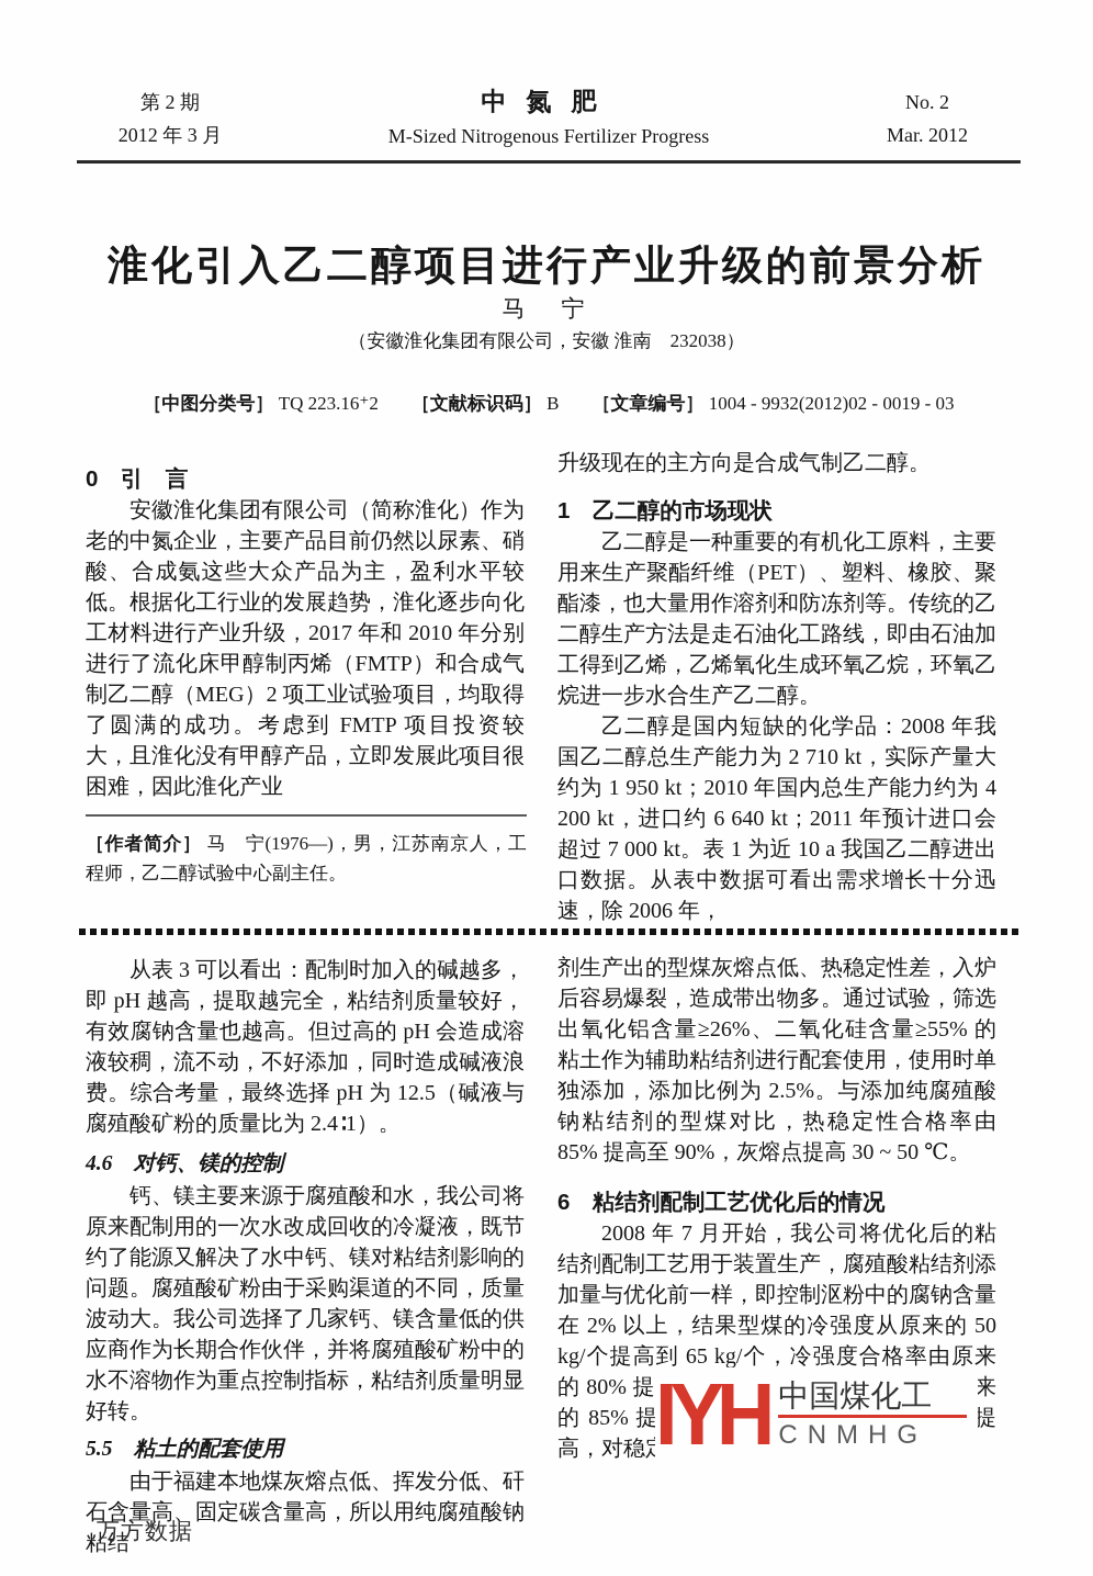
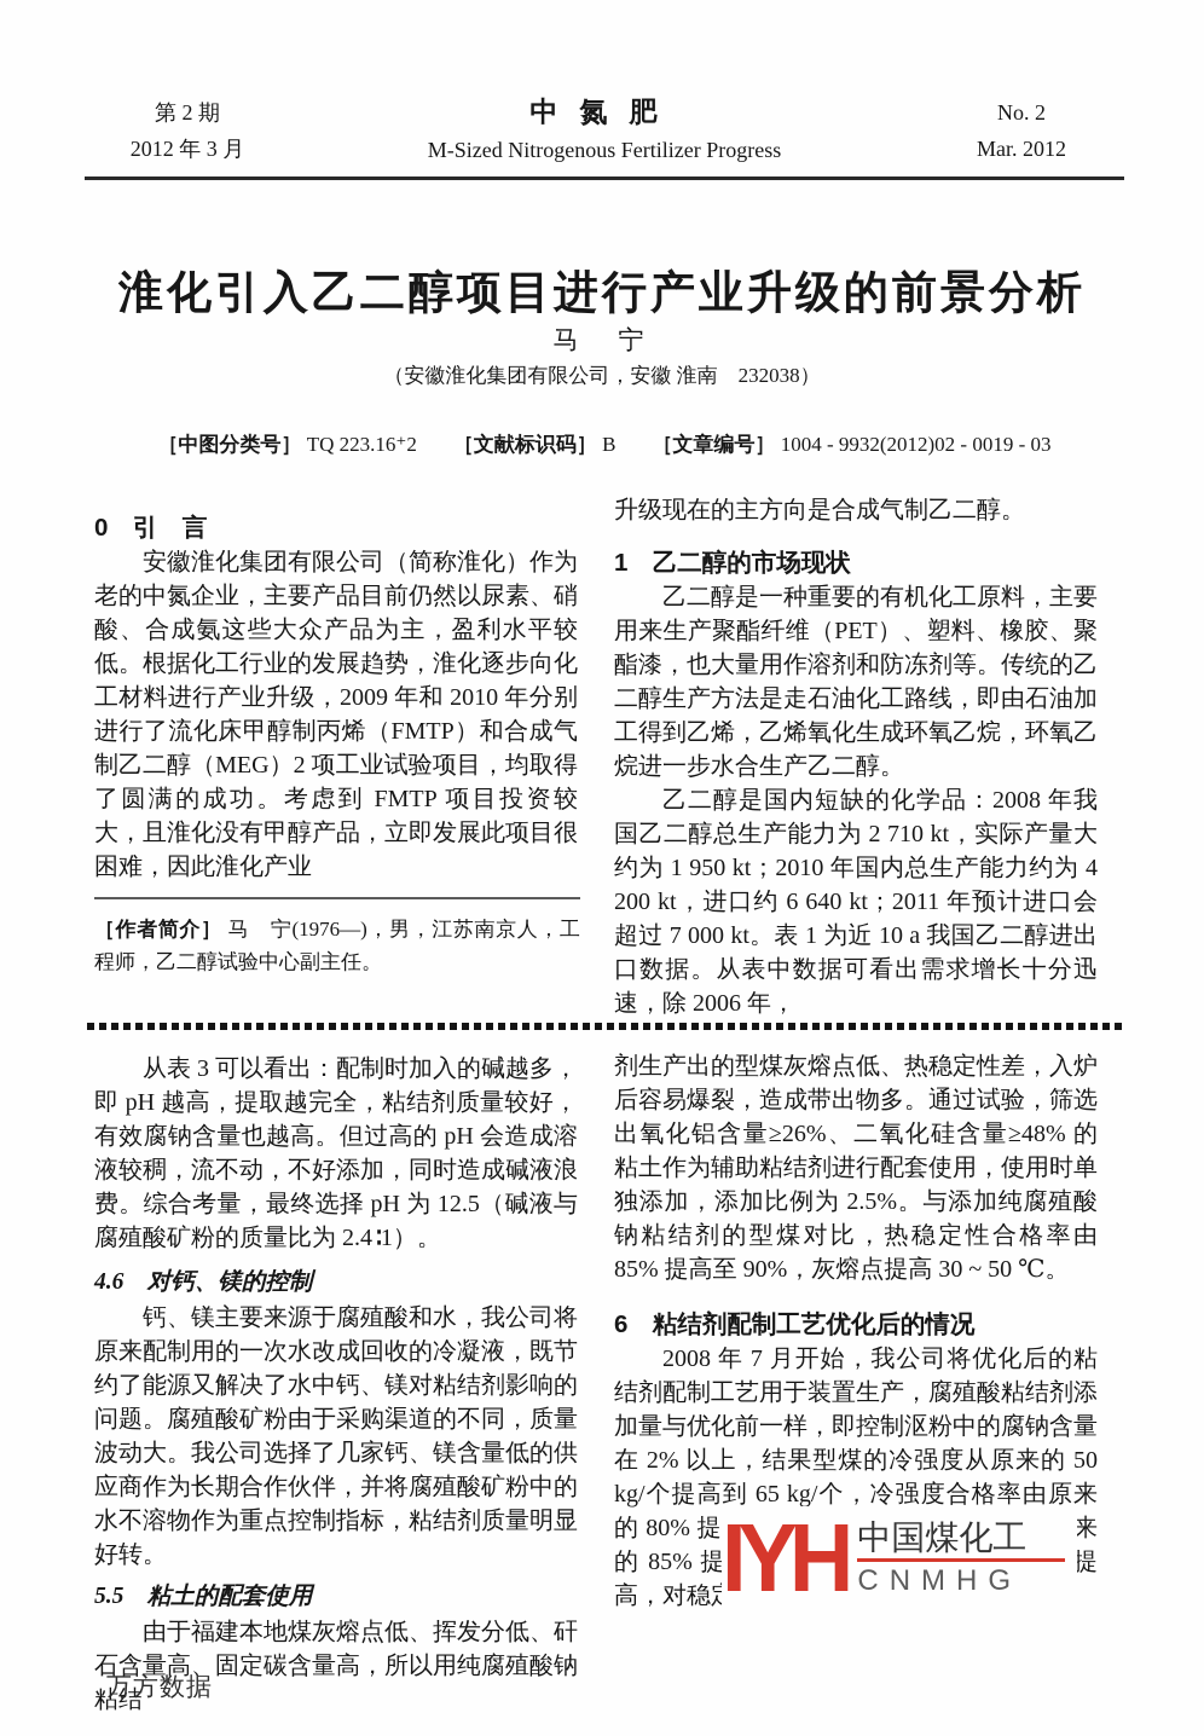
  第 2 期
  2012 年 3 月
  中氮肥
  M-Sized Nitrogenous Fertilizer Progress
  No. 2
  Mar. 2012
  淮化引入乙二醇项目进行产业升级的前景分析
  马 宁
  （安徽淮化集团有限公司，安徽 淮南 232038）
  ［中图分类号］ TQ 223.16⁺2
  ［文献标识码］ B
  ［文章编号］ 1004 - 9932(2012)02 - 0019 - 03
  0 引 言
- 安徽淮化集团有限公司（简称淮化）作为老的中氮企业，主要产品目前仍然以尿素、硝酸、合成氨这些大众产品为主，盈利水平较低。根据化工行业的发展趋势，淮化逐步向化工材料进行产业升级，2017 年和 2010 年分别进行了流化床甲醇制丙烯（FMTP）和合成气制乙二醇（MEG）2 项工业试验项目，均取得了圆满的成功。考虑到 FMTP 项目投资较大，且淮化没有甲醇产品，立即发展此项目很困难，因此淮化产业
+ 安徽淮化集团有限公司（简称淮化）作为老的中氮企业，主要产品目前仍然以尿素、硝酸、合成氨这些大众产品为主，盈利水平较低。根据化工行业的发展趋势，淮化逐步向化工材料进行产业升级，2009 年和 2010 年分别进行了流化床甲醇制丙烯（FMTP）和合成气制乙二醇（MEG）2 项工业试验项目，均取得了圆满的成功。考虑到 FMTP 项目投资较大，且淮化没有甲醇产品，立即发展此项目很困难，因此淮化产业
  升级现在的主方向是合成气制乙二醇。
  1 乙二醇的市场现状
  乙二醇是一种重要的有机化工原料，主要用来生产聚酯纤维（PET）、塑料、橡胶、聚酯漆，也大量用作溶剂和防冻剂等。传统的乙二醇生产方法是走石油化工路线，即由石油加工得到乙烯，乙烯氧化生成环氧乙烷，环氧乙烷进一步水合生产乙二醇。
  乙二醇是国内短缺的化学品：2008 年我国乙二醇总生产能力为 2 710 kt，实际产量大约为 1 950 kt；2010 年国内总生产能力约为 4 200 kt，进口约 6 640 kt；2011 年预计进口会超过 7 000 kt。表 1 为近 10 a 我国乙二醇进出口数据。从表中数据可看出需求增长十分迅速，除 2006 年，
  ［作者简介］ 马 宁(1976—)，男，江苏南京人，工程师，乙二醇试验中心副主任。
  从表 3 可以看出：配制时加入的碱越多，即 pH 越高，提取越完全，粘结剂质量较好，有效腐钠含量也越高。但过高的 pH 会造成溶液较稠，流不动，不好添加，同时造成碱液浪费。综合考量，最终选择 pH 为 12.5（碱液与腐殖酸矿粉的质量比为 2.4∶1）。
  4.6 对钙、镁的控制
  钙、镁主要来源于腐殖酸和水，我公司将原来配制用的一次水改成回收的冷凝液，既节约了能源又解决了水中钙、镁对粘结剂影响的问题。腐殖酸矿粉由于采购渠道的不同，质量波动大。我公司选择了几家钙、镁含量低的供应商作为长期合作伙伴，并将腐殖酸矿粉中的水不溶物作为重点控制指标，粘结剂质量明显好转。
  5.5 粘土的配套使用
  由于福建本地煤灰熔点低、挥发分低、矸石含量高、固定碳含量高，所以用纯腐殖酸钠粘结
- 剂生产出的型煤灰熔点低、热稳定性差，入炉后容易爆裂，造成带出物多。通过试验，筛选出氧化铝含量≥26%、二氧化硅含量≥55% 的粘土作为辅助粘结剂进行配套使用，使用时单独添加，添加比例为 2.5%。与添加纯腐殖酸钠粘结剂的型煤对比，热稳定性合格率由 85% 提高至 90%，灰熔点提高 30 ~ 50 ℃。
+ 剂生产出的型煤灰熔点低、热稳定性差，入炉后容易爆裂，造成带出物多。通过试验，筛选出氧化铝含量≥26%、二氧化硅含量≥48% 的粘土作为辅助粘结剂进行配套使用，使用时单独添加，添加比例为 2.5%。与添加纯腐殖酸钠粘结剂的型煤对比，热稳定性合格率由 85% 提高至 90%，灰熔点提高 30 ~ 50 ℃。
  6 粘结剂配制工艺优化后的情况
  2008 年 7 月开始，我公司将优化后的粘结剂配制工艺用于装置生产，腐殖酸粘结剂添加量与优化前一样，即控制沤粉中的腐钠含量在 2% 以上，结果型煤的冷强度从原来的 50 kg/个提高到 65 kg/个，冷强度合格率由原来的 80% 提来的 85% 提提高，对稳
  IYH
  中国煤化工
  CNMHG
  万方数据
